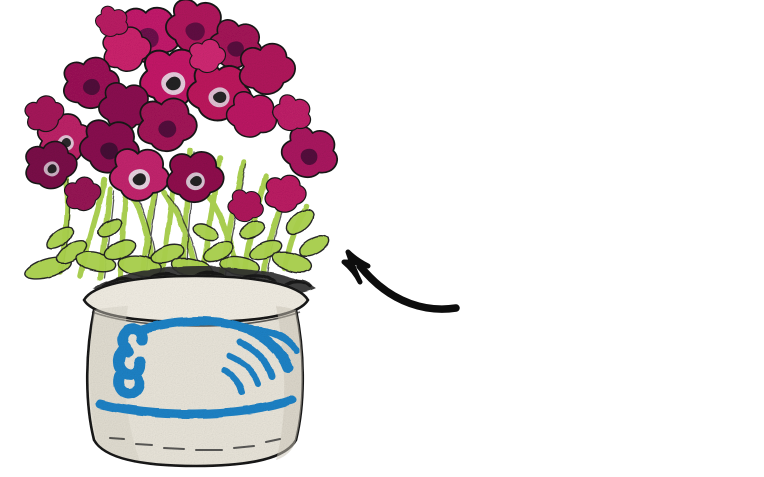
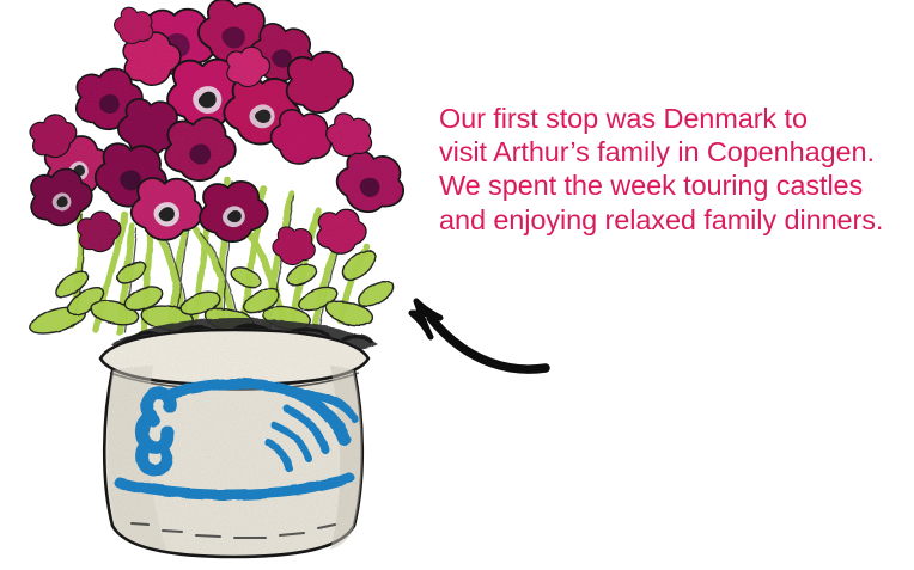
+ Our first stop was Denmark to
+ visit Arthur’s family in Copenhagen.
+ We spent the week touring castles
+ and enjoying relaxed family dinners.
